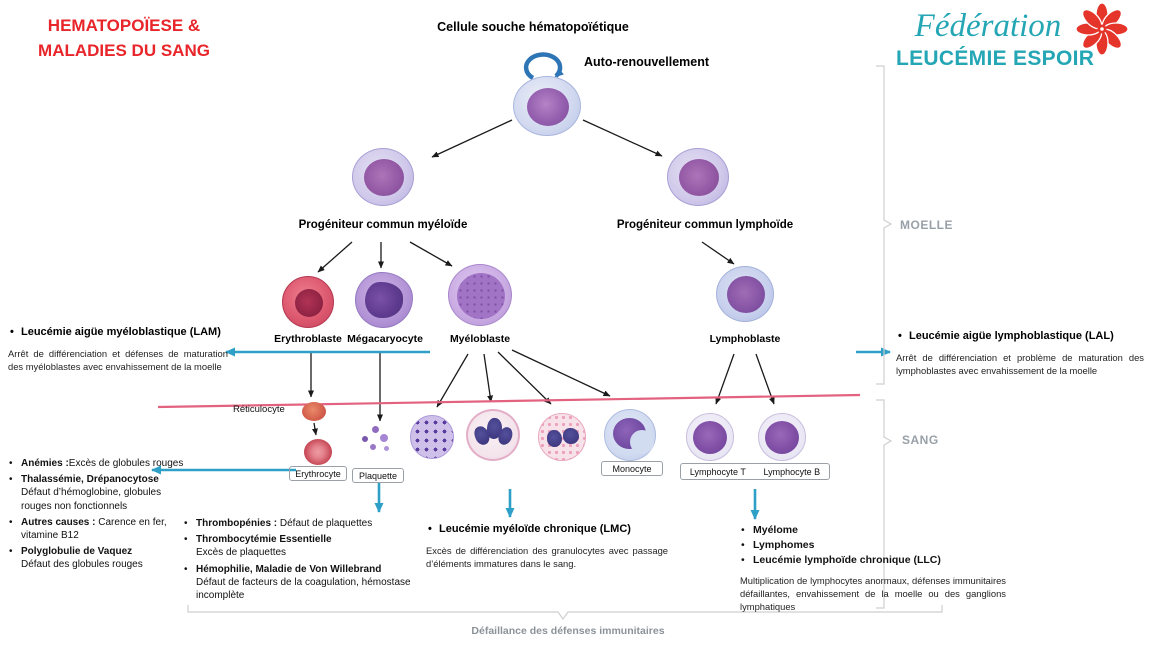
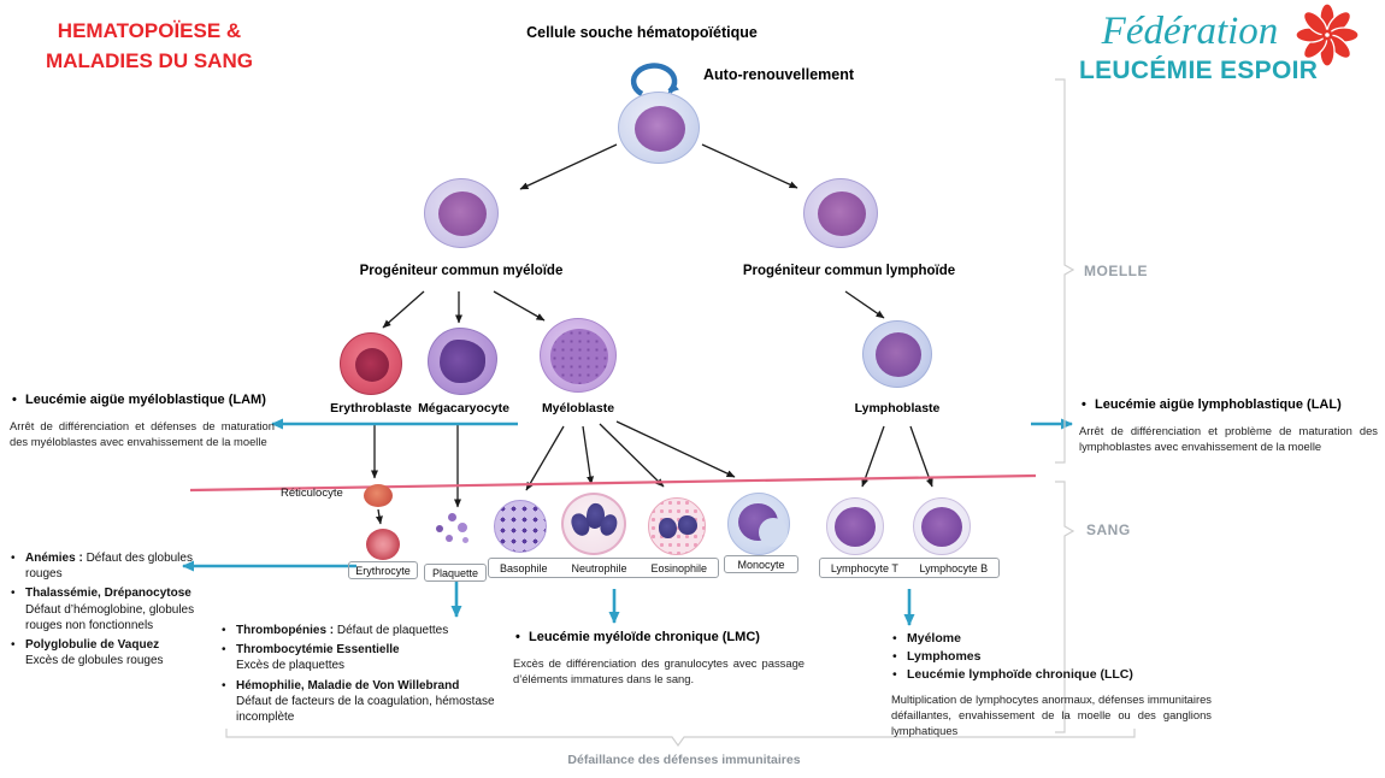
  HEMATOPOÏESE &
  MALADIES DU SANG
  Cellule souche hématopoïétique
  Auto-renouvellement
  Fédération
  LEUCÉMIE ESPOIR
  Progéniteur commun myéloïde
  Progéniteur commun lymphoïde
  MOELLE
  SANG
  Erythroblaste
  Mégacaryocyte
  Myéloblaste
  Lymphoblaste
  Réticulocyte
  Erythrocyte
  Plaquette
+ Basophile
+ Neutrophile
+ Eosinophile
  Monocyte
  Lymphocyte T
  Lymphocyte B
  Leucémie aigüe myéloblastique (LAM)
  Arrêt de différenciation et défenses de maturation des myéloblastes avec envahissement de la moelle
  Leucémie aigüe lymphoblastique (LAL)
  Arrêt de différenciation et problème de maturation des lymphoblastes avec envahissement de la moelle
- Anémies :Excès de globules rouges
+ Anémies : Défaut des globules rouges
  Thalassémie, Drépanocytose
  Défaut d’hémoglobine, globules rouges non fonctionnels
- Autres causes : Carence en fer, vitamine B12
  Polyglobulie de Vaquez
- Défaut des globules rouges
+ Excès de globules rouges
  Thrombopénies : Défaut de plaquettes
  Thrombocytémie Essentielle
  Excès de plaquettes
  Hémophilie, Maladie de Von Willebrand
  Défaut de facteurs de la coagulation, hémostase incomplète
  Leucémie myéloïde chronique (LMC)
  Excès de différenciation des granulocytes avec passage d’éléments immatures dans le sang.
  Myélome
  Lymphomes
  Leucémie lymphoïde chronique (LLC)
  Multiplication de lymphocytes anormaux, défenses immunitaires défaillantes, envahissement de la moelle ou des ganglions lymphatiques
  Défaillance des défenses immunitaires
